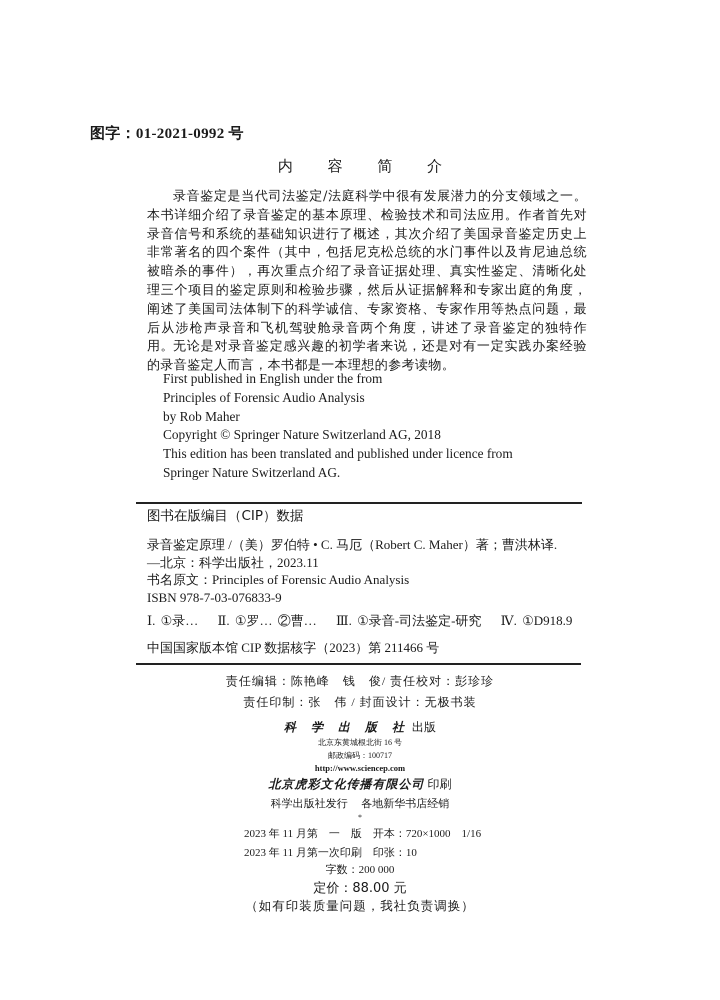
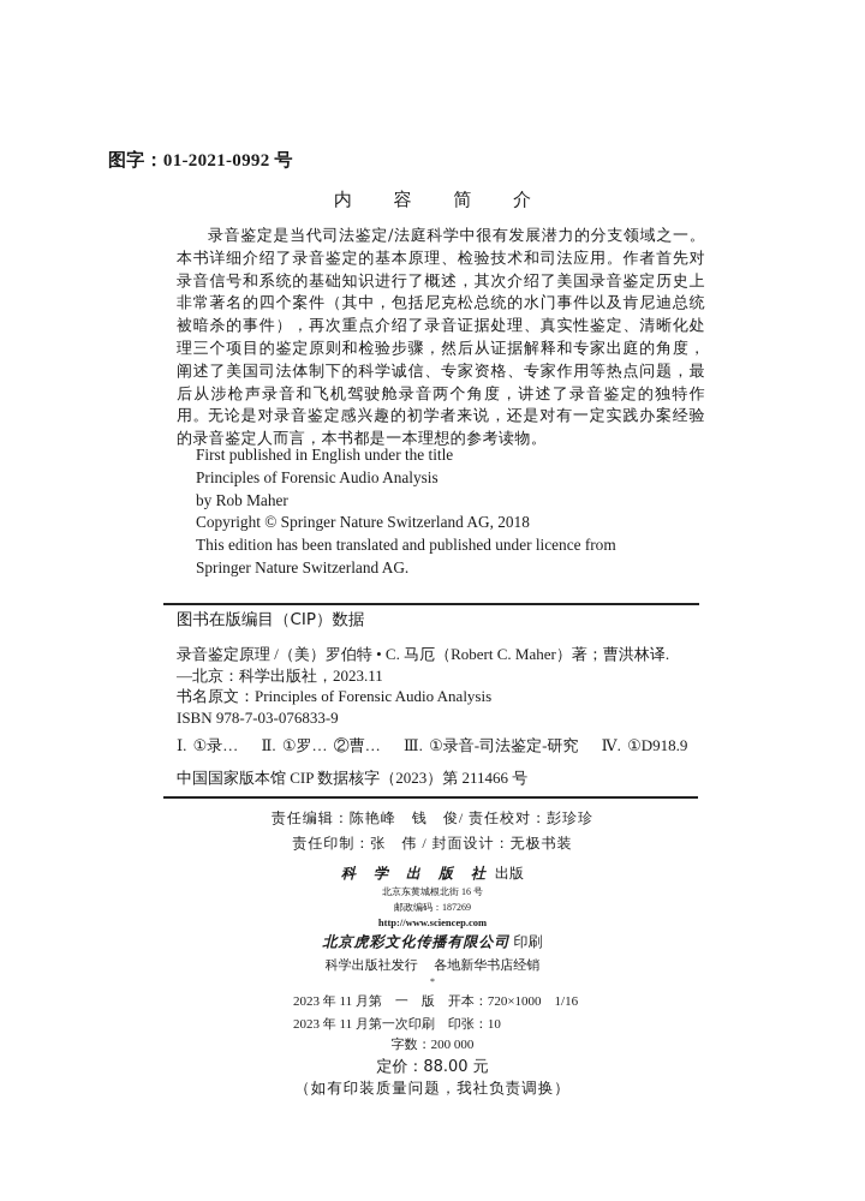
  图字：01-2021-0992 号
  内 容 简 介
  录音鉴定是当代司法鉴定/法庭科学中很有发展潜力的分支领域之一。本书详细介绍了录音鉴定的基本原理、检验技术和司法应用。作者首先对录音信号和系统的基础知识进行了概述，其次介绍了美国录音鉴定历史上非常著名的四个案件（其中，包括尼克松总统的水门事件以及肯尼迪总统被暗杀的事件），再次重点介绍了录音证据处理、真实性鉴定、清晰化处理三个项目的鉴定原则和检验步骤，然后从证据解释和专家出庭的角度，阐述了美国司法体制下的科学诚信、专家资格、专家作用等热点问题，最后从涉枪声录音和飞机驾驶舱录音两个角度，讲述了录音鉴定的独特作用。
  无论是对录音鉴定感兴趣的初学者来说，还是对有一定实践办案经验的录音鉴定人而言，本书都是一本理想的参考读物。
- First published in English under the from
+ First published in English under the title
  Principles of Forensic Audio Analysis
  by Rob Maher
  Copyright © Springer Nature Switzerland AG, 2018
  This edition has been translated and published under licence from
  Springer Nature Switzerland AG.
  图书在版编目（CIP）数据
  录音鉴定原理 /（美）罗伯特 • C. 马厄（Robert C. Maher）著；曹洪林译.
  —北京：科学出版社，2023.11
  书名原文：Principles of Forensic Audio Analysis
  ISBN 978-7-03-076833-9
  Ⅰ. ①录… Ⅱ. ①罗… ②曹… Ⅲ. ①录音-司法鉴定-研究 Ⅳ. ①D918.9
  中国国家版本馆 CIP 数据核字（2023）第 211466 号
  责任编辑：陈艳峰 钱 俊/ 责任校对：彭珍珍
  责任印制：张 伟 / 封面设计：无极书装
  科 学 出 版 社 出版
  北京东黄城根北街 16 号
- 邮政编码：100717
+ 邮政编码：187269
  http://www.sciencep.com
  北京虎彩文化传播有限公司 印刷
  科学出版社发行 各地新华书店经销
  *
  2023 年 11 月第 一 版 开本：720×1000 1/16
  2023 年 11 月第一次印刷 印张：10
  字数：200 000
  定价：88.00 元
  （如有印装质量问题，我社负责调换）
